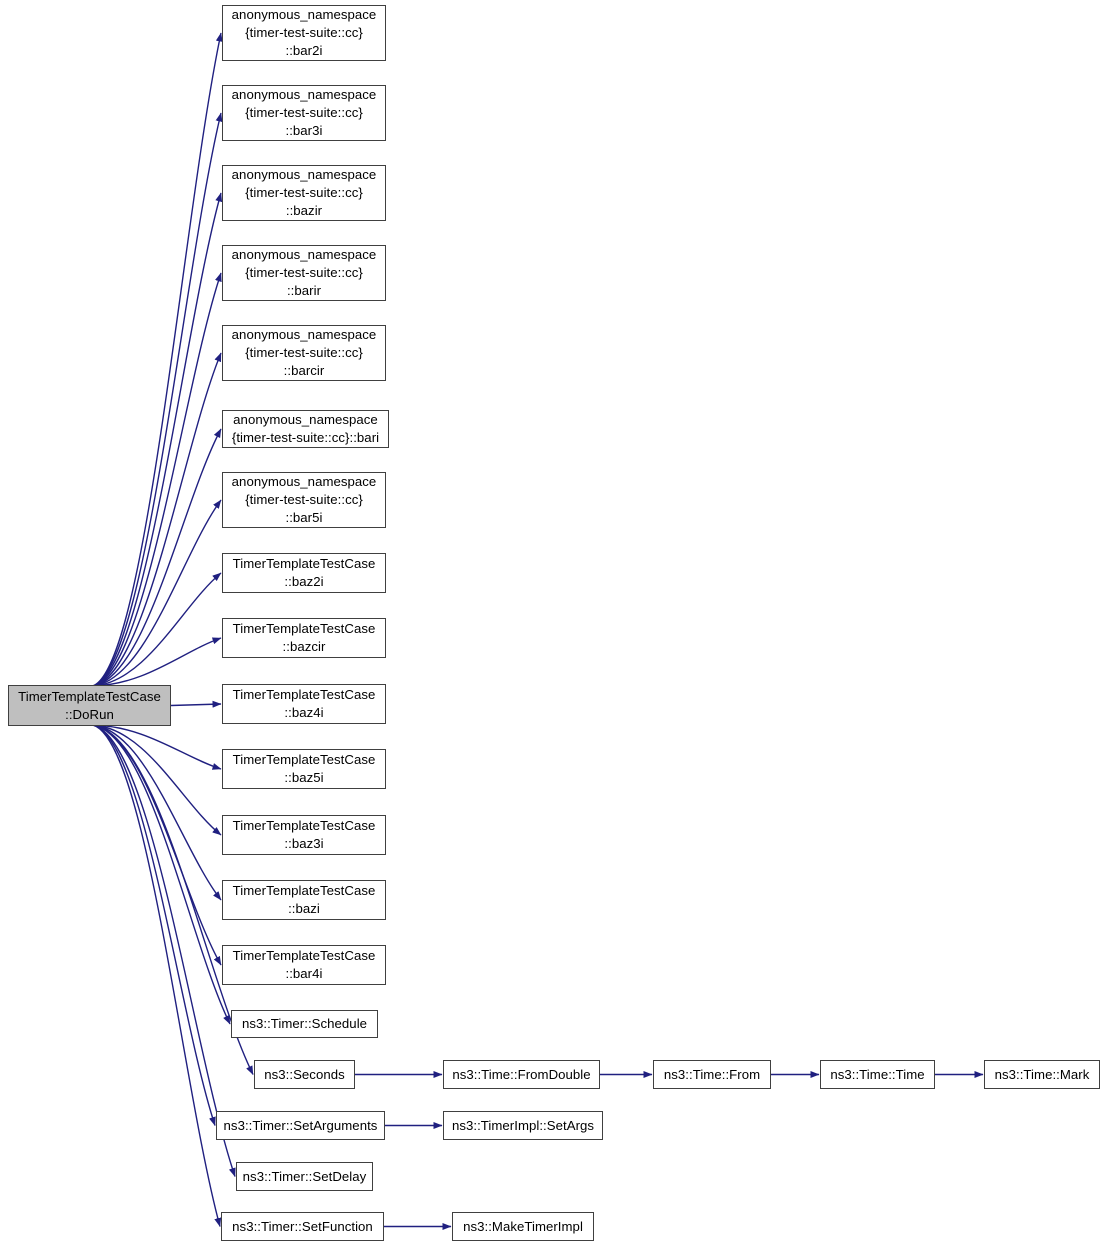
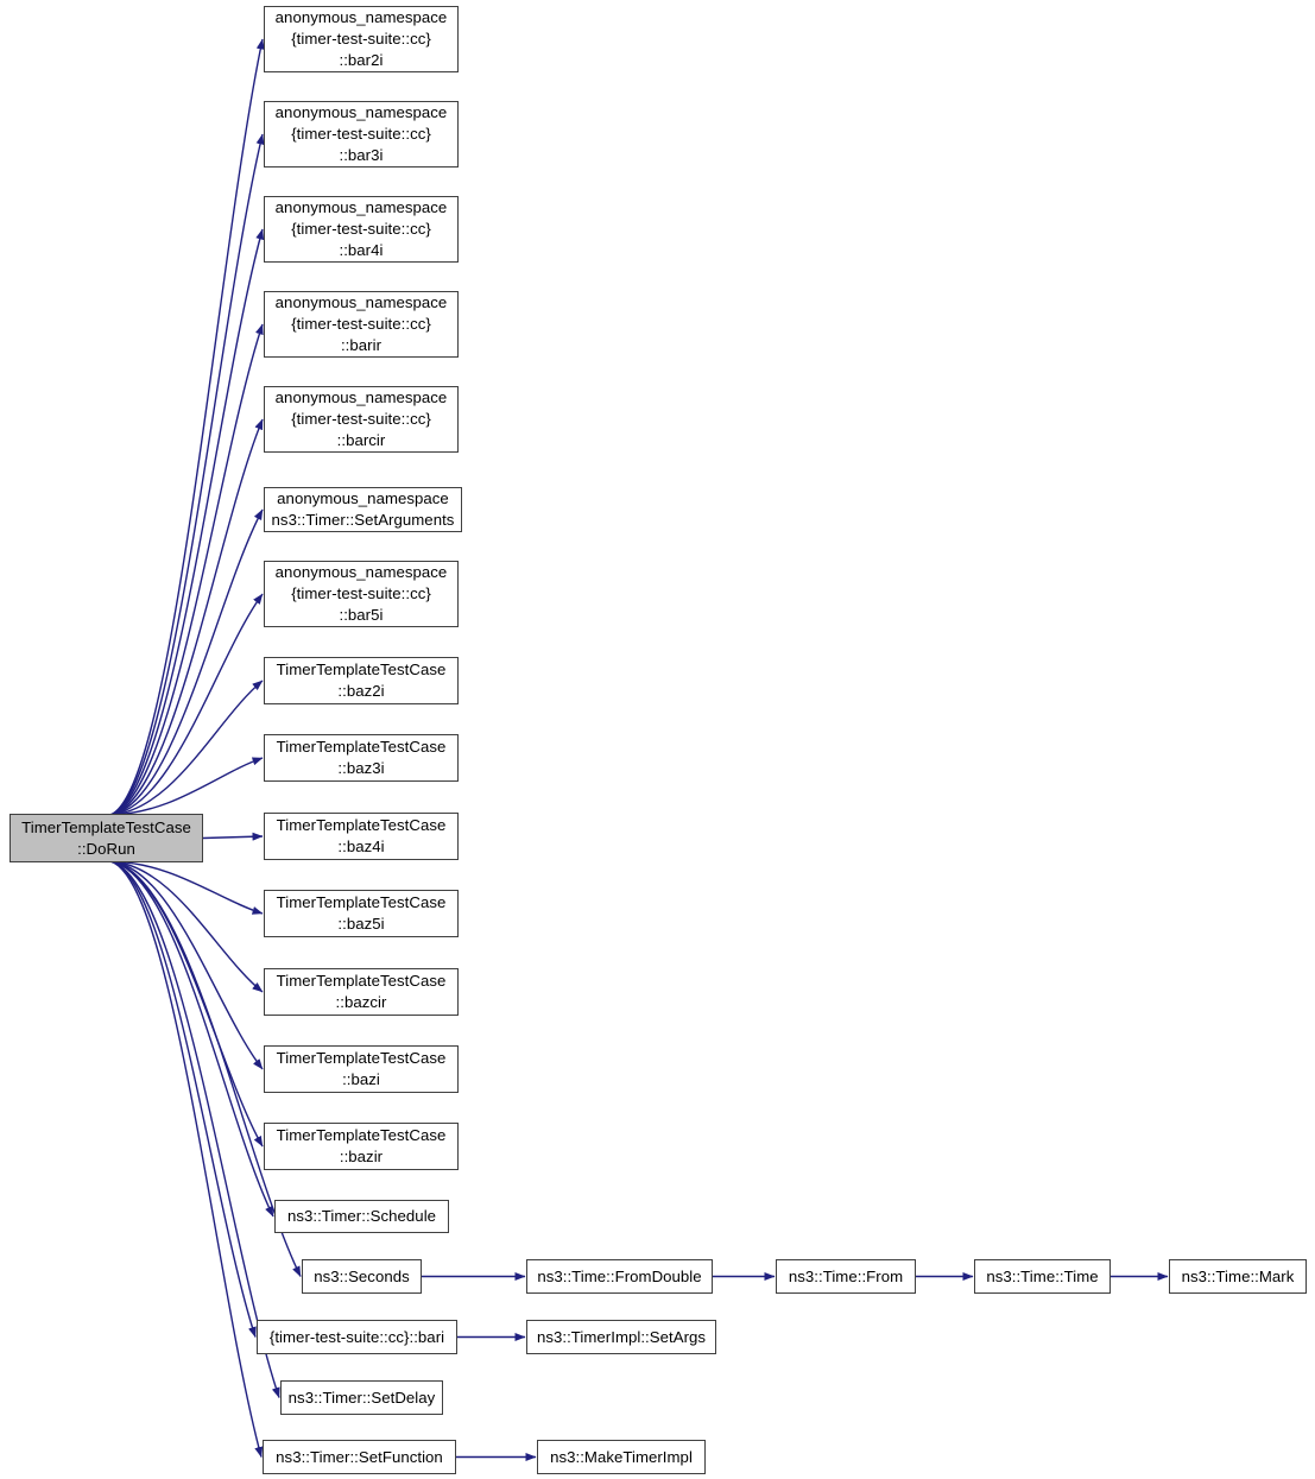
  TimerTemplateTestCase
  ::DoRun
  anonymous_namespace
  {timer-test-suite::cc}
  ::bar2i
  anonymous_namespace
  {timer-test-suite::cc}
  ::bar3i
  anonymous_namespace
  {timer-test-suite::cc}
- ::bazir
+ ::bar4i
  anonymous_namespace
  {timer-test-suite::cc}
  ::barir
  anonymous_namespace
  {timer-test-suite::cc}
  ::barcir
  anonymous_namespace
- {timer-test-suite::cc}::bari
+ ns3::Timer::SetArguments
  anonymous_namespace
  {timer-test-suite::cc}
  ::bar5i
  TimerTemplateTestCase
  ::baz2i
  TimerTemplateTestCase
- ::bazcir
+ ::baz3i
  TimerTemplateTestCase
  ::baz4i
  TimerTemplateTestCase
  ::baz5i
  TimerTemplateTestCase
- ::baz3i
+ ::bazcir
  TimerTemplateTestCase
  ::bazi
  TimerTemplateTestCase
- ::bar4i
+ ::bazir
  ns3::Timer::Schedule
  ns3::Seconds
  ns3::Time::FromDouble
  ns3::Time::From
  ns3::Time::Time
  ns3::Time::Mark
- ns3::Timer::SetArguments
+ {timer-test-suite::cc}::bari
  ns3::TimerImpl::SetArgs
  ns3::Timer::SetDelay
  ns3::Timer::SetFunction
  ns3::MakeTimerImpl
